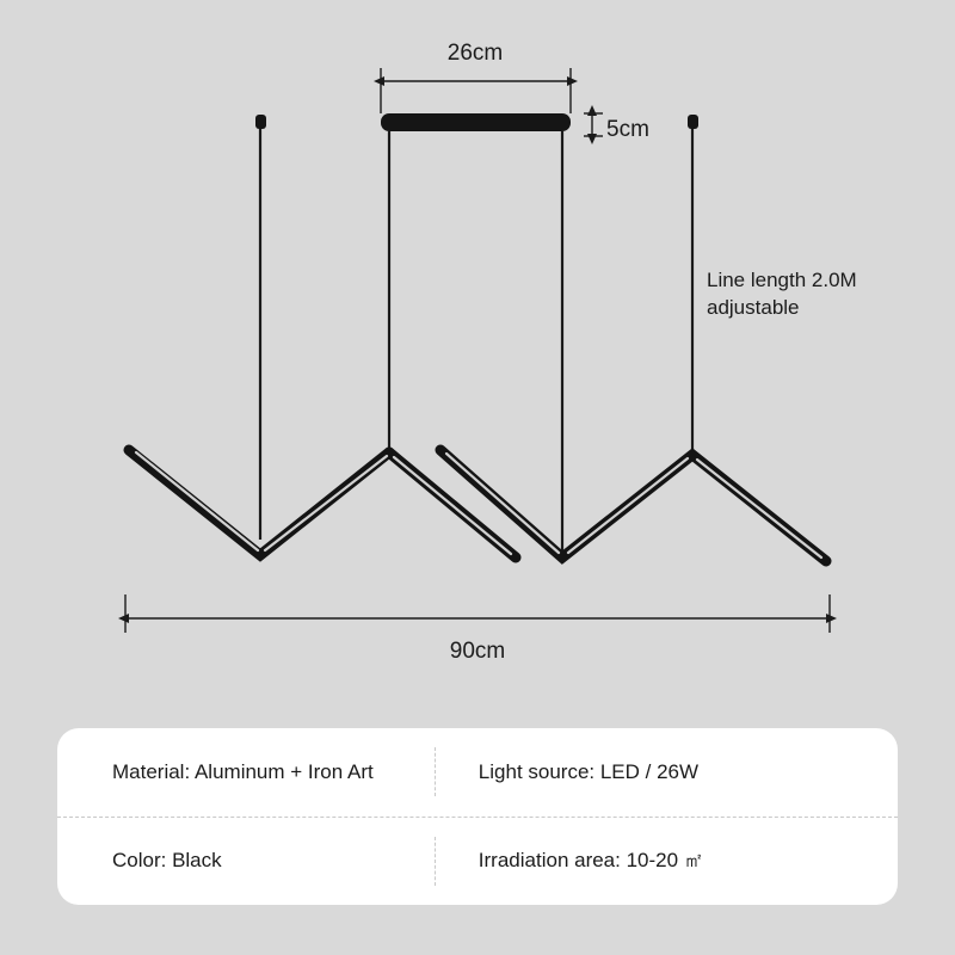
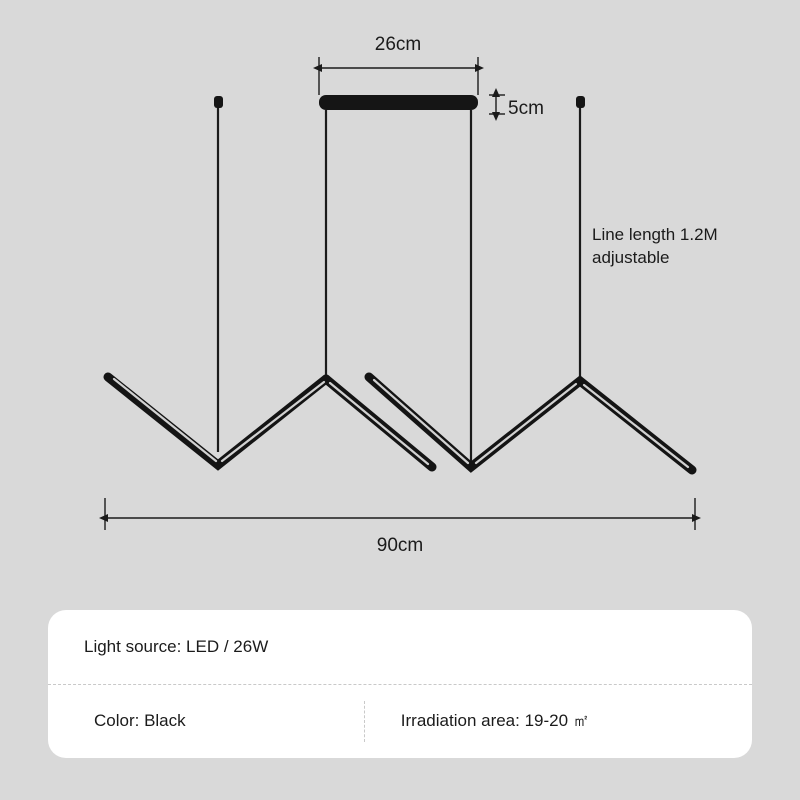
  26cm
  5cm
- Line length 2.0M
+ Line length 1.2M
  adjustable
  90cm
- Material: Aluminum + Iron Art
  Light source: LED / 26W
  Color: Black
- Irradiation area: 10-20 ㎡
+ Irradiation area: 19-20 ㎡
